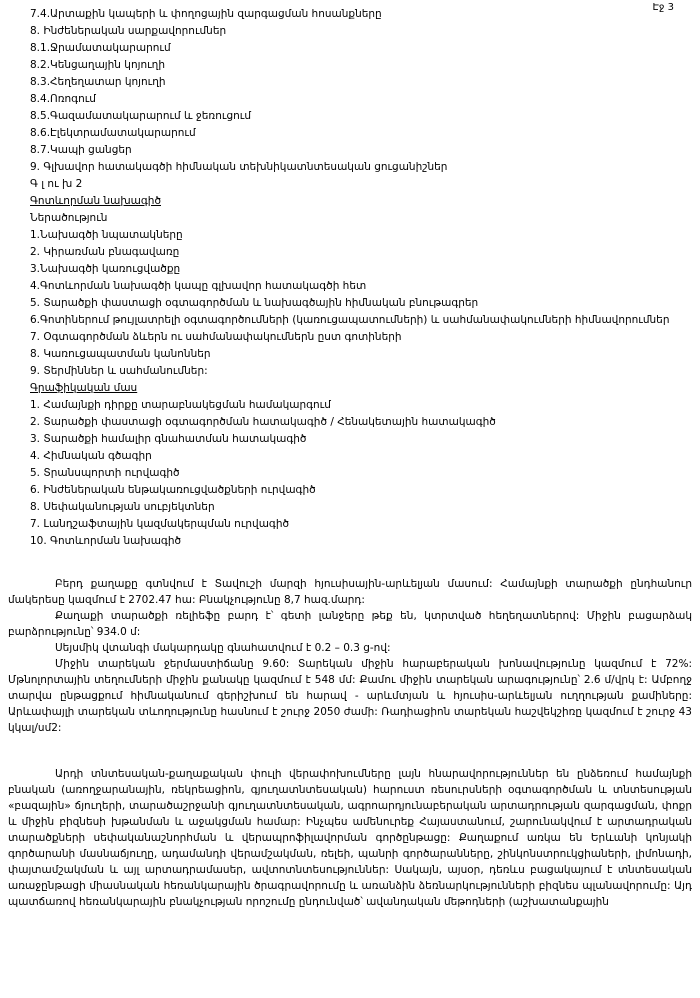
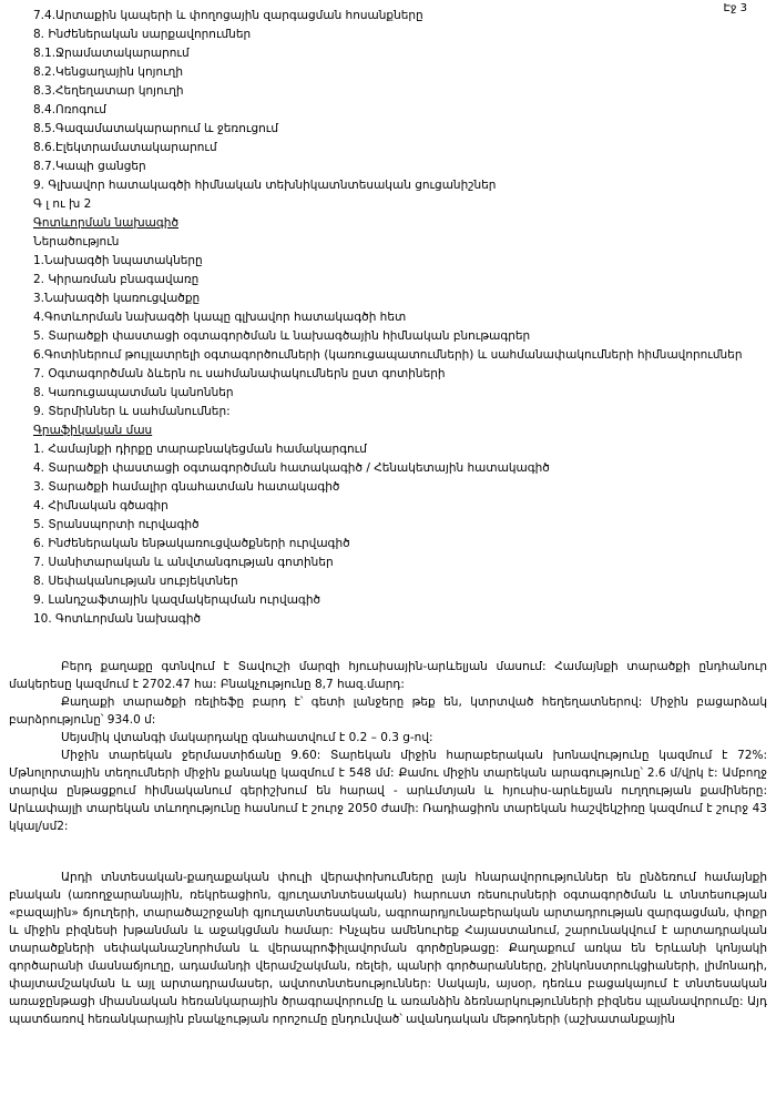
  Էջ 3
  7.4.Արտաքին կապերի և փողոցային զարգացման հոսանքները
  8. Ինժեներական սարքավորումներ
  8.1.Ջրամատակարարում
  8.2.Կենցաղային կոյուղի
  8.3.Հեղեղատար կոյուղի
  8.4.Ոռոգում
  8.5.Գազամատակարարում և ջեռուցում
  8.6.Էլեկտրամատակարարում
  8.7.Կապի ցանցեր
  9. Գլխավոր հատակագծի հիմնական տեխնիկատնտեսական ցուցանիշներ
  Գ լ ու խ 2
  Գոտևորման նախագիծ
  Ներածություն
  1.Նախագծի նպատակները
  2. Կիրառման բնագավառը
  3.Նախագծի կառուցվածքը
  4.Գոտևորման նախագծի կապը գլխավոր հատակագծի հետ
  5. Տարածքի փաստացի օգտագործման և նախագծային հիմնական բնութագրեր
  6.Գոտիներում թույլատրելի օգտագործումների (կառուցապատումների) և սահմանափակումների հիմնավորումներ
  7. Օգտագործման ձևերն ու սահմանափակումներն ըստ գոտիների
  8. Կառուցապատման կանոններ
  9. Տերմիններ և սահմանումներ:
  Գրաֆիկական մաս
  1. Համայնքի դիրքը տարաբնակեցման համակարգում
- 2. Տարածքի փաստացի օգտագործման հատակագիծ / Հենակետային հատակագիծ
+ 4. Տարածքի փաստացի օգտագործման հատակագիծ / Հենակետային հատակագիծ
  3. Տարածքի համալիր գնահատման հատակագիծ
  4. Հիմնական գծագիր
  5. Տրանսպորտի ուրվագիծ
  6. Ինժեներական ենթակառուցվածքների ուրվագիծ
+ 7. Սանիտարական և անվտանգության գոտիներ
  8. Սեփականության սուբյեկտներ
- 7. Լանդշաֆտային կազմակերպման ուրվագիծ
+ 9. Լանդշաֆտային կազմակերպման ուրվագիծ
  10. Գոտևորման նախագիծ
  Բերդ քաղաքը գտնվում է Տավուշի մարզի հյուսիսային-արևելյան մասում: Համայնքի տարածքի ընդհանուր մակերեսը կազմում է 2702.47 հա: Բնակչությունը 8,7 հազ.մարդ:
  Քաղաքի տարածքի ռելիեֆը բարդ է՝ գետի լանջերը թեք են, կտրտված հեղեղատներով: Միջին բացարձակ բարձրությունը՝ 934.0 մ:
  Սեյսմիկ վտանգի մակարդակը գնահատվում է 0.2 – 0.3 g-ով:
  Միջին տարեկան ջերմաստիճանը 9.60: Տարեկան միջին հարաբերական խոնավությունը կազմում է 72%: Մթնոլորտային տեղումների միջին քանակը կազմում է 548 մմ: Քամու միջին տարեկան արագությունը՝ 2.6 մ/վրկ է: Ամբողջ տարվա ընթացքում հիմնականում գերիշխում են հարավ - արևմտյան և հյուսիս-արևելյան ուղղության քամիները: Արևափայլի տարեկան տևողությունը հասնում է շուրջ 2050 ժամի: Ռադիացիոն տարեկան հաշվեկշիռը կազմում է շուրջ 43 կկալ/սմ2:
  Արդի տնտեսական-քաղաքական փուլի վերափոխումները լայն հնարավորություններ են ընձեռում համայնքի բնական (առողջարանային, ռեկրեացիոն, գյուղատնտեսական) հարուստ ռեսուրսների օգտագործման և տնտեսության «բազային» ճյուղերի, տարածաշրջանի գյուղատնտեսական, ագրոարդյունաբերական արտադրության զարգացման, փոքր և միջին բիզնեսի խթանման և աջակցման համար: Ինչպես ամենուրեք Հայաստանում, շարունակվում է արտադրական տարածքների սեփականաշնորհման և վերապրոֆիլավորման գործընթացը: Քաղաքում առկա են Երևանի կոնյակի գործարանի մասնաճյուղը, ադամանդի վերամշակման, ռելեի, պանրի գործարանները, շինկոնստրուկցիաների, լիմոնադի, փայտամշակման և այլ արտադրամասեր, ավտոտնտեսություններ: Սակայն, այսօր, դեռևս բացակայում է տնտեսական առաջընթացի միասնական հեռանկարային ծրագրավորումը և առանձին ձեռնարկությունների բիզնես պլանավորումը: Այդ պատճառով հեռանկարային բնակչության որոշումը ընդունված՝ ավանդական մեթոդների (աշխատանքային
